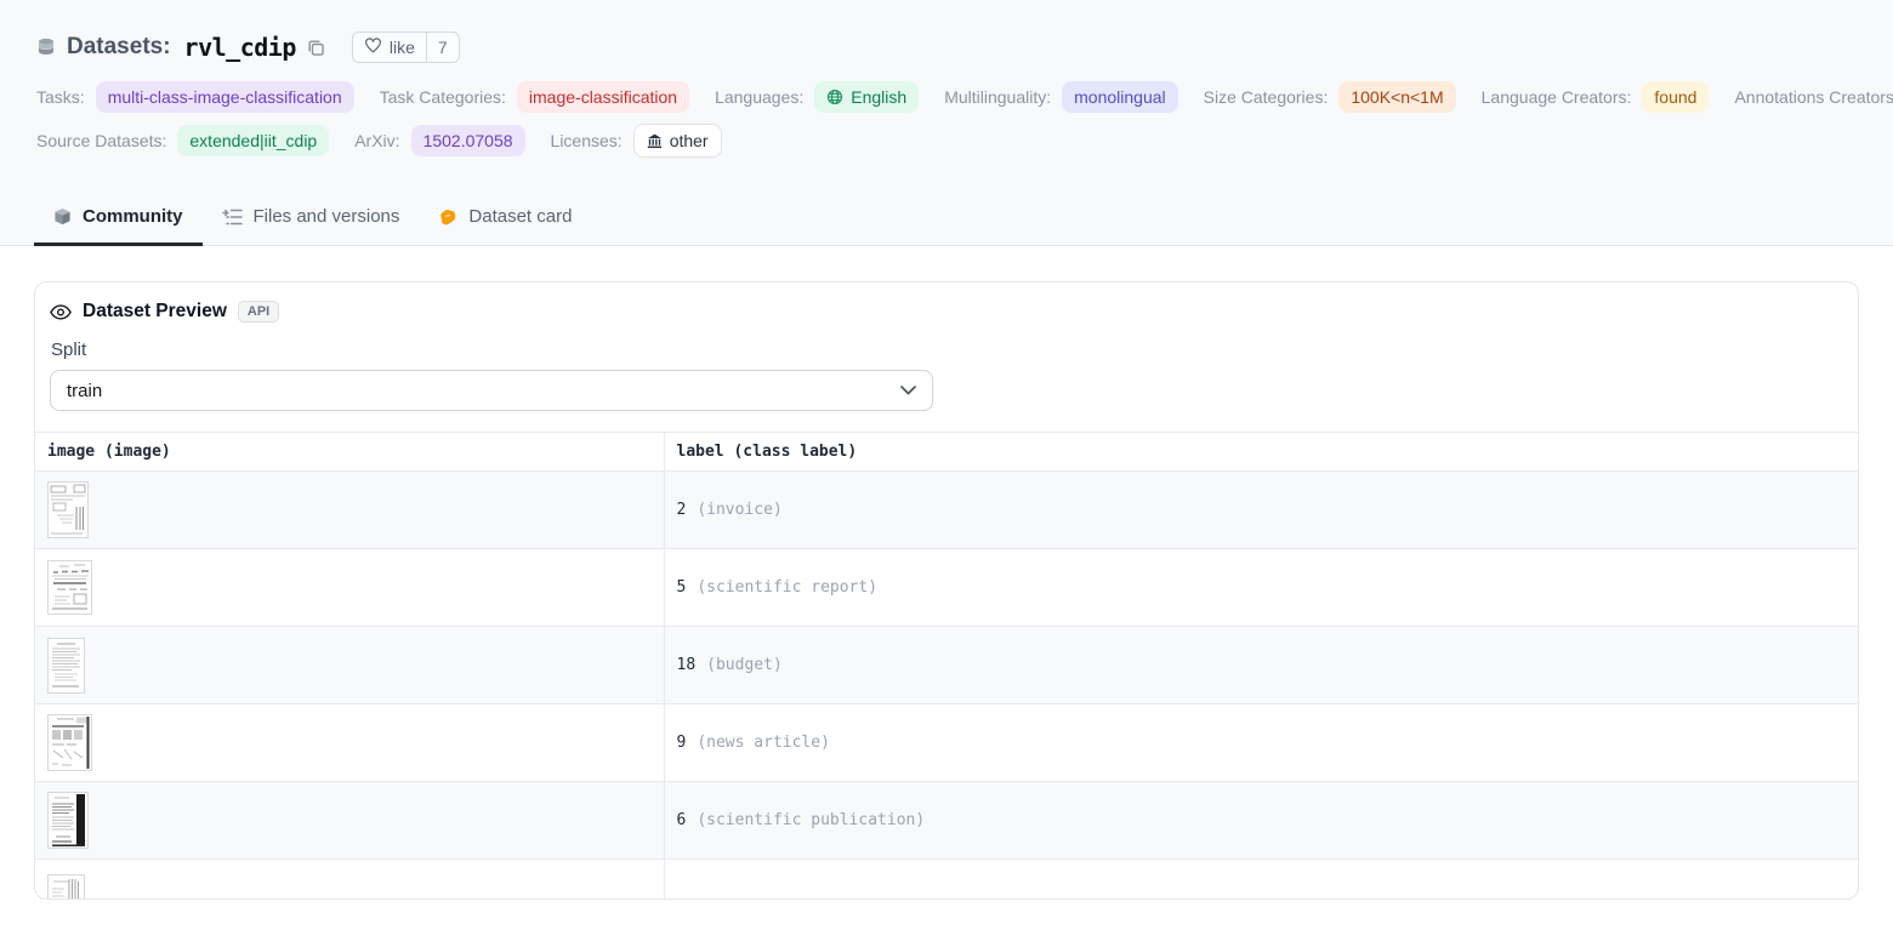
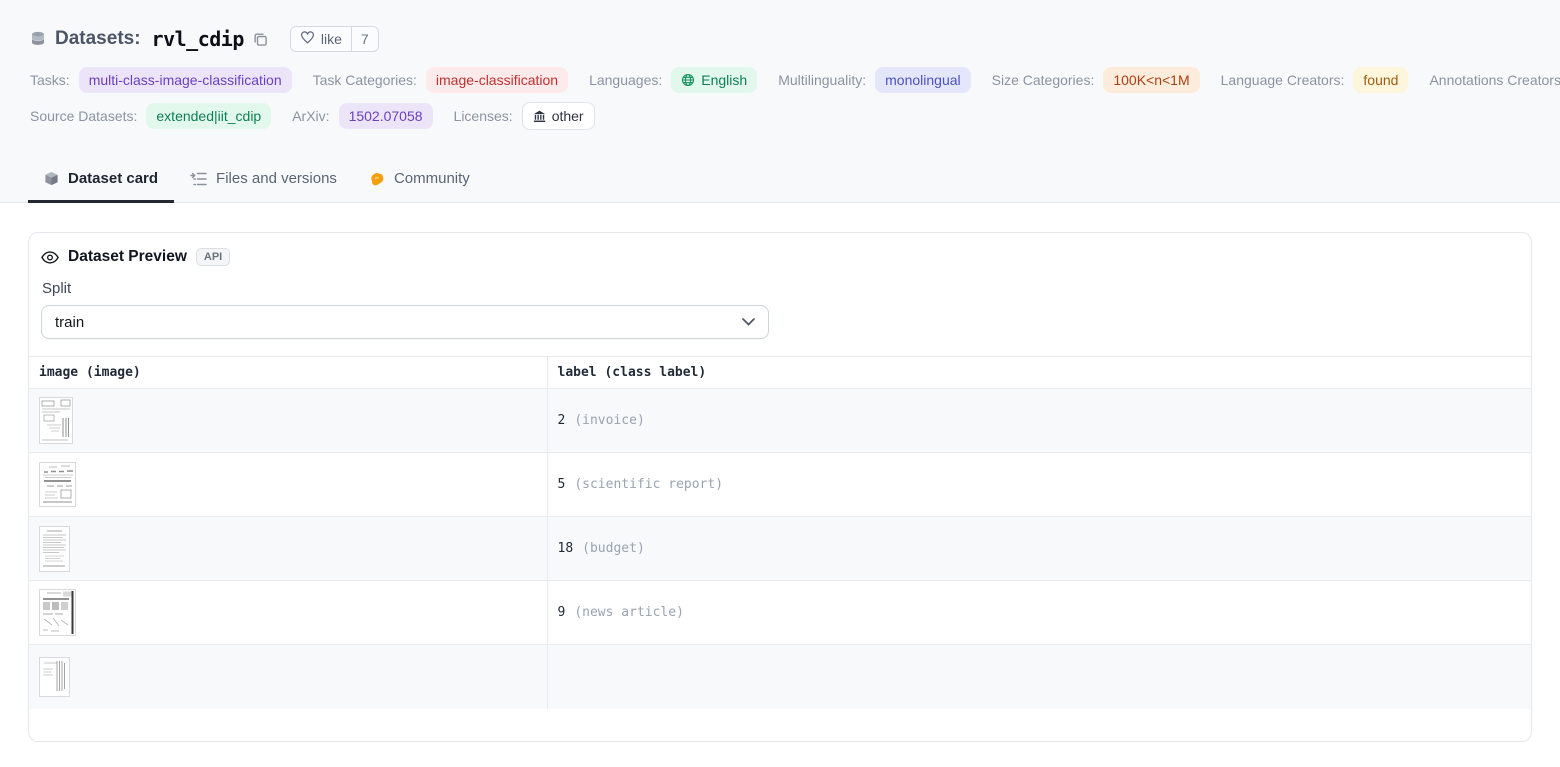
  Datasets:
  rvl_cdip
  like
  7
  Tasks:
  multi-class-image-classification
  Task Categories:
  image-classification
  Languages:
  English
  Multilinguality:
  monolingual
  Size Categories:
  100K<n<1M
  Language Creators:
  found
  Annotations Creators
  Source Datasets:
  extended|iit_cdip
  ArXiv:
  1502.07058
  Licenses:
  other
- Community
+ Dataset card
  Files and versions
- Dataset card
+ Community
  Dataset Preview
  API
  Split
  train
  image (image)	label (class label)
  	2 (invoice)
  	5 (scientific report)
  	18 (budget)
  	9 (news article)
- 	6 (scientific publication)
